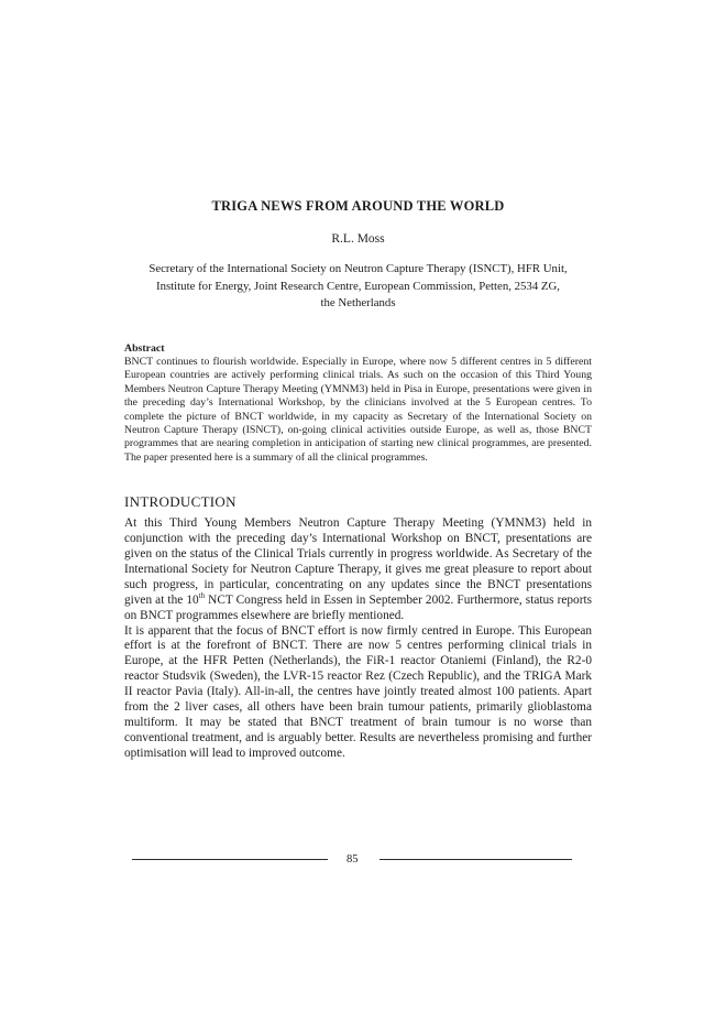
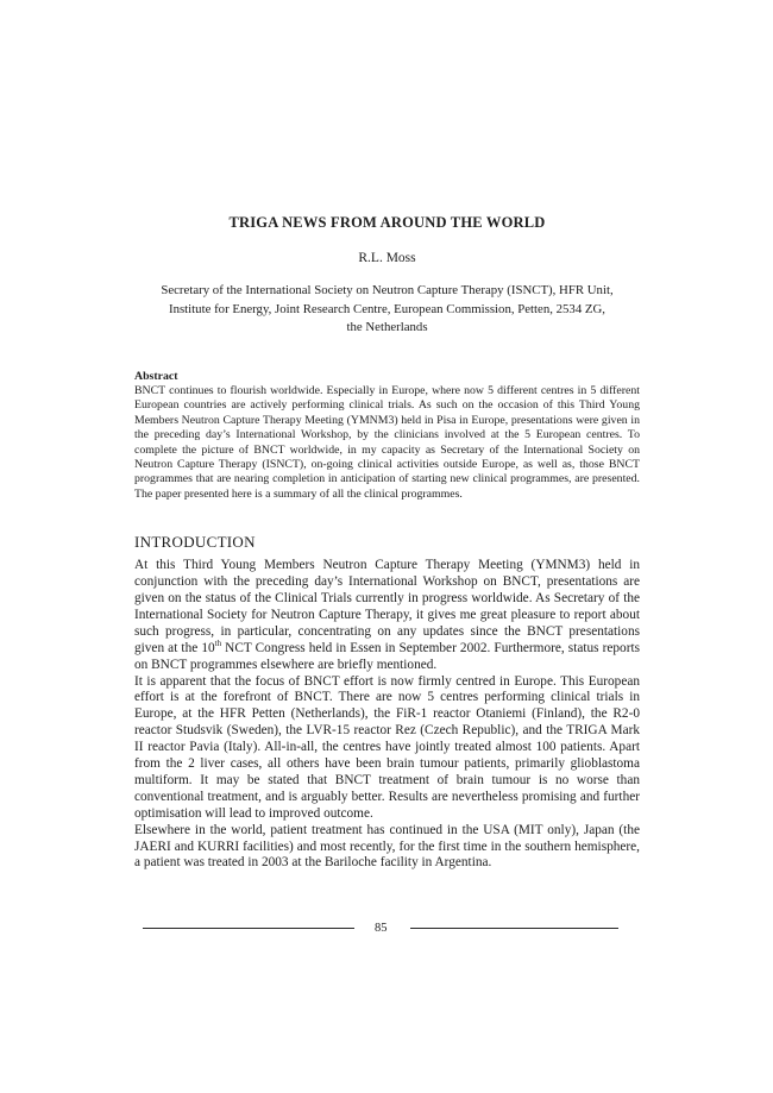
  TRIGA NEWS FROM AROUND THE WORLD
  R.L. Moss
  Secretary of the International Society on Neutron Capture Therapy (ISNCT), HFR Unit,
  Institute for Energy, Joint Research Centre, European Commission, Petten, 2534 ZG,
  the Netherlands
  Abstract
  BNCT continues to flourish worldwide. Especially in Europe, where now 5 different centres in 5 different European countries are actively performing clinical trials. As such on the occasion of this Third Young Members Neutron Capture Therapy Meeting (YMNM3) held in Pisa in Europe, presentations were given in the preceding day’s International Workshop, by the clinicians involved at the 5 European centres. To complete the picture of BNCT worldwide, in my capacity as Secretary of the International Society on Neutron Capture Therapy (ISNCT), on-going clinical activities outside Europe, as well as, those BNCT programmes that are nearing completion in anticipation of starting new clinical programmes, are presented. The paper presented here is a summary of all the clinical programmes.
  INTRODUCTION
  At this Third Young Members Neutron Capture Therapy Meeting (YMNM3) held in conjunction with the preceding day’s International Workshop on BNCT, presentations are given on the status of the Clinical Trials currently in progress worldwide. As Secretary of the International Society for Neutron Capture Therapy, it gives me great pleasure to report about such progress, in particular, concentrating on any updates since the BNCT presentations given at the 10th NCT Congress held in Essen in September 2002. Furthermore, status reports on BNCT programmes elsewhere are briefly mentioned.
  It is apparent that the focus of BNCT effort is now firmly centred in Europe. This European effort is at the forefront of BNCT. There are now 5 centres performing clinical trials in Europe, at the HFR Petten (Netherlands), the FiR-1 reactor Otaniemi (Finland), the R2-0 reactor Studsvik (Sweden), the LVR-15 reactor Rez (Czech Republic), and the TRIGA Mark II reactor Pavia (Italy). All-in-all, the centres have jointly treated almost 100 patients. Apart from the 2 liver cases, all others have been brain tumour patients, primarily glioblastoma multiform. It may be stated that BNCT treatment of brain tumour is no worse than conventional treatment, and is arguably better. Results are nevertheless promising and further optimisation will lead to improved outcome.
+ Elsewhere in the world, patient treatment has continued in the USA (MIT only), Japan (the JAERI and KURRI facilities) and most recently, for the first time in the southern hemisphere, a patient was treated in 2003 at the Bariloche facility in Argentina.
  85
